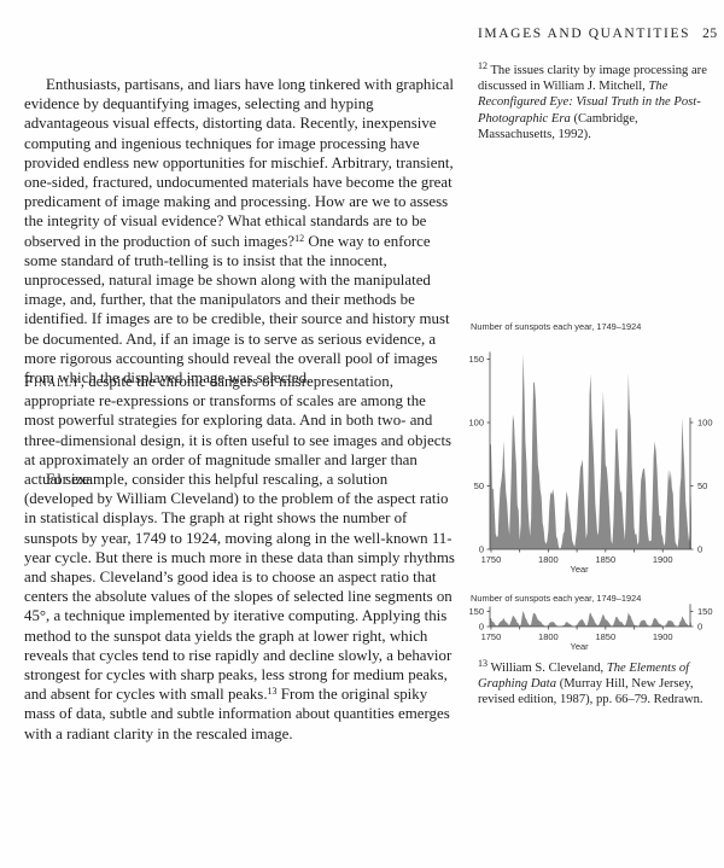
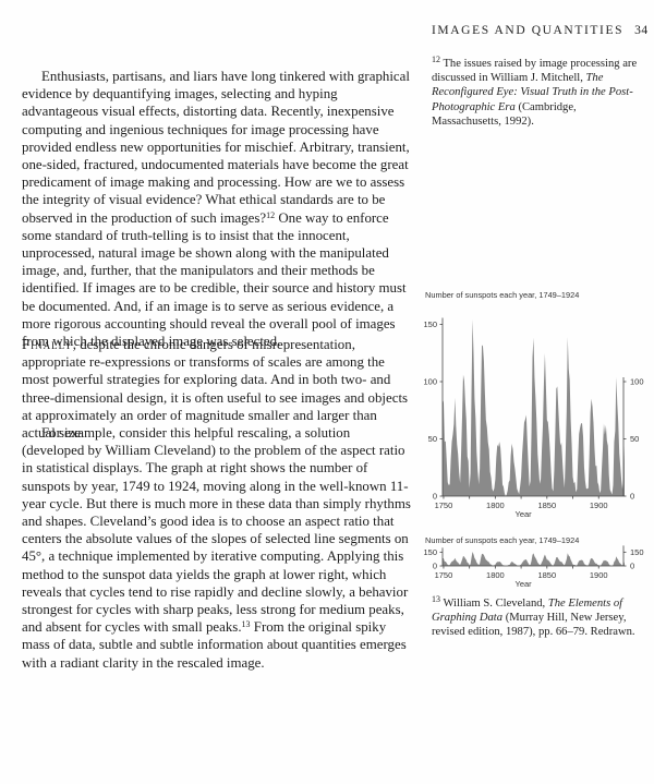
- IMAGES AND QUANTITIES 25
+ IMAGES AND QUANTITIES 34
  Enthusiasts, partisans, and liars have long tinkered with graphical evidence by dequantifying images, selecting and hyping advantageous visual effects, distorting data. Recently, inexpensive computing and ingenious techniques for image processing have provided endless new opportunities for mischief. Arbitrary, transient, one-sided, fractured, undocumented materials have become the great predicament of image making and processing. How are we to assess the integrity of visual evidence? What ethical standards are to be observed in the production of such images?12 One way to enforce some standard of truth-telling is to insist that the innocent, unprocessed, natural image be shown along with the manipulated image, and, further, that the manipulators and their methods be identified. If images are to be credible, their source and history must be documented. And, if an image is to serve as serious evidence, a more rigorous accounting should reveal the overall pool of images from which the displayed image was selected.
  Finally, despite the chronic dangers of misrepresentation, appropriate re-expressions or transforms of scales are among the most powerful strategies for exploring data. And in both two- and three-dimensional design, it is often useful to see images and objects at approximately an order of magnitude smaller and larger than actual size.
  For example, consider this helpful rescaling, a solution (developed by William Cleveland) to the problem of the aspect ratio in statistical displays. The graph at right shows the number of sunspots by year, 1749 to 1924, moving along in the well-known 11-year cycle. But there is much more in these data than simply rhythms and shapes. Cleveland’s good idea is to choose an aspect ratio that centers the absolute values of the slopes of selected line segments on 45°, a technique implemented by iterative computing. Applying this method to the sunspot data yields the graph at lower right, which reveals that cycles tend to rise rapidly and decline slowly, a behavior strongest for cycles with sharp peaks, less strong for medium peaks, and absent for cycles with small peaks.13 From the original spiky mass of data, subtle and subtle information about quantities emerges with a radiant clarity in the rescaled image.
- 12 The issues clarity by image processing are discussed in William J. Mitchell, The Reconfigured Eye: Visual Truth in the Post-Photographic Era (Cambridge, Massachusetts, 1992).
+ 12 The issues raised by image processing are discussed in William J. Mitchell, The Reconfigured Eye: Visual Truth in the Post-Photographic Era (Cambridge, Massachusetts, 1992).
  Number of sunspots each year, 1749–1924
  Number of sunspots each year, 1749–1924
  0
  50
  100
  150
  0
  50
  100
  1750
  1800
  1850
  1900
  Year
  0
  150
  0
  150
  1750
  1800
  1850
  1900
  Year
  13 William S. Cleveland, The Elements of Graphing Data (Murray Hill, New Jersey, revised edition, 1987), pp. 66–79. Redrawn.
